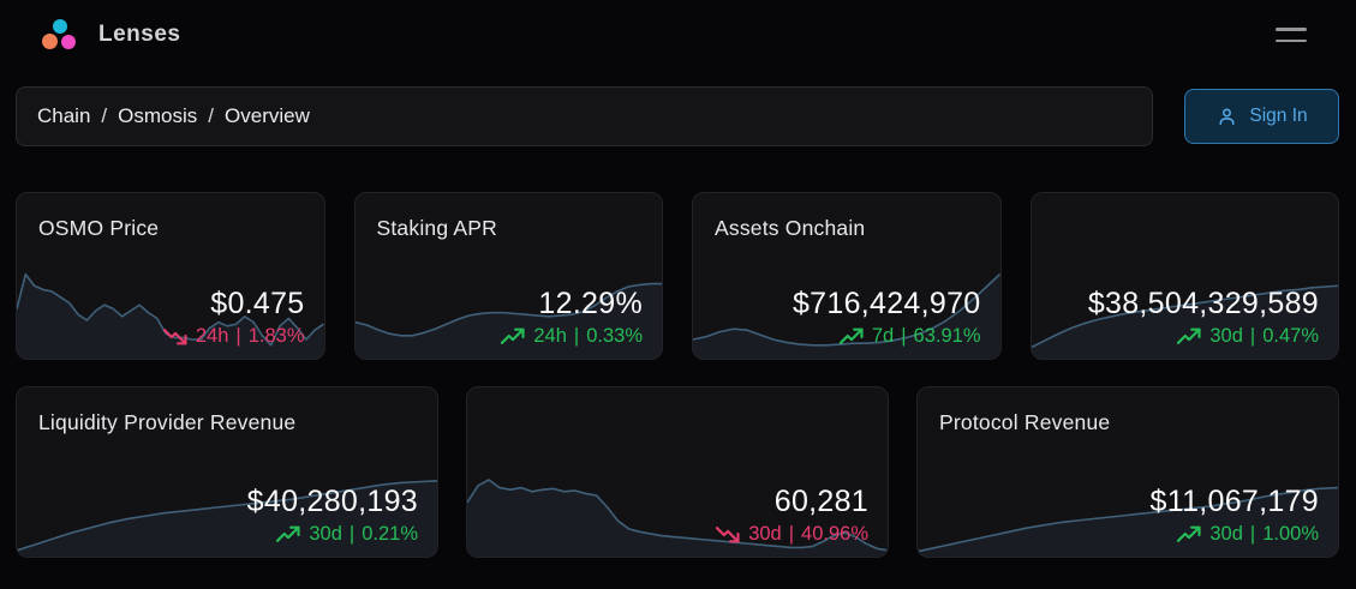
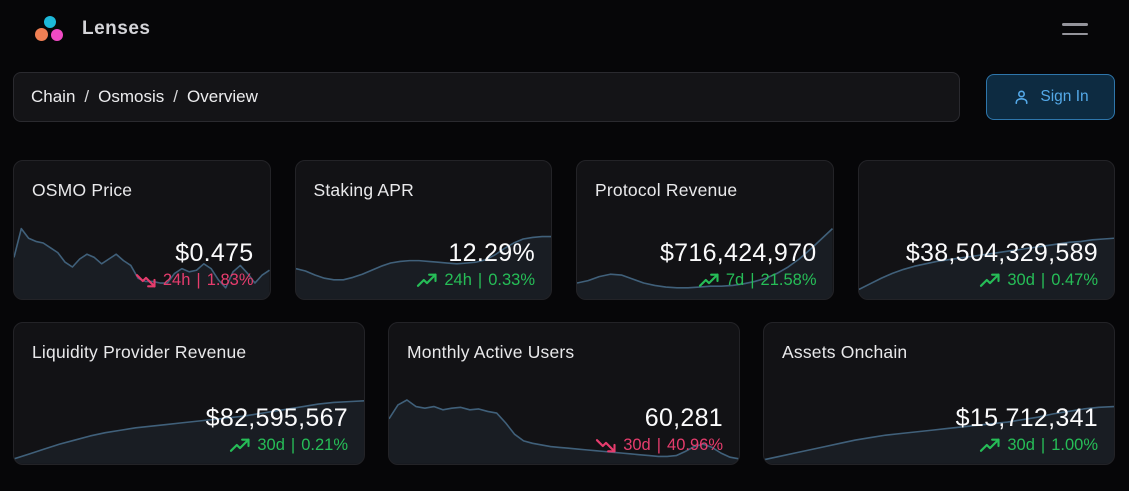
  Lenses
  Chain
  /
  Osmosis
  /
  Overview
  Sign In
  OSMO Price
  $0.475
  24h
  |
  1.83%
  Staking APR
  12.29%
  24h
  |
  0.33%
- Assets Onchain
+ Protocol Revenue
  $716,424,970
  7d
  |
- 63.91%
+ 21.58%
  $38,504,329,589
  30d
  |
  0.47%
  Liquidity Provider Revenue
- $40,280,193
+ $82,595,567
  30d
  |
  0.21%
+ Monthly Active Users
  60,281
  30d
  |
  40.96%
- Protocol Revenue
+ Assets Onchain
- $11,067,179
+ $15,712,341
  30d
  |
  1.00%
